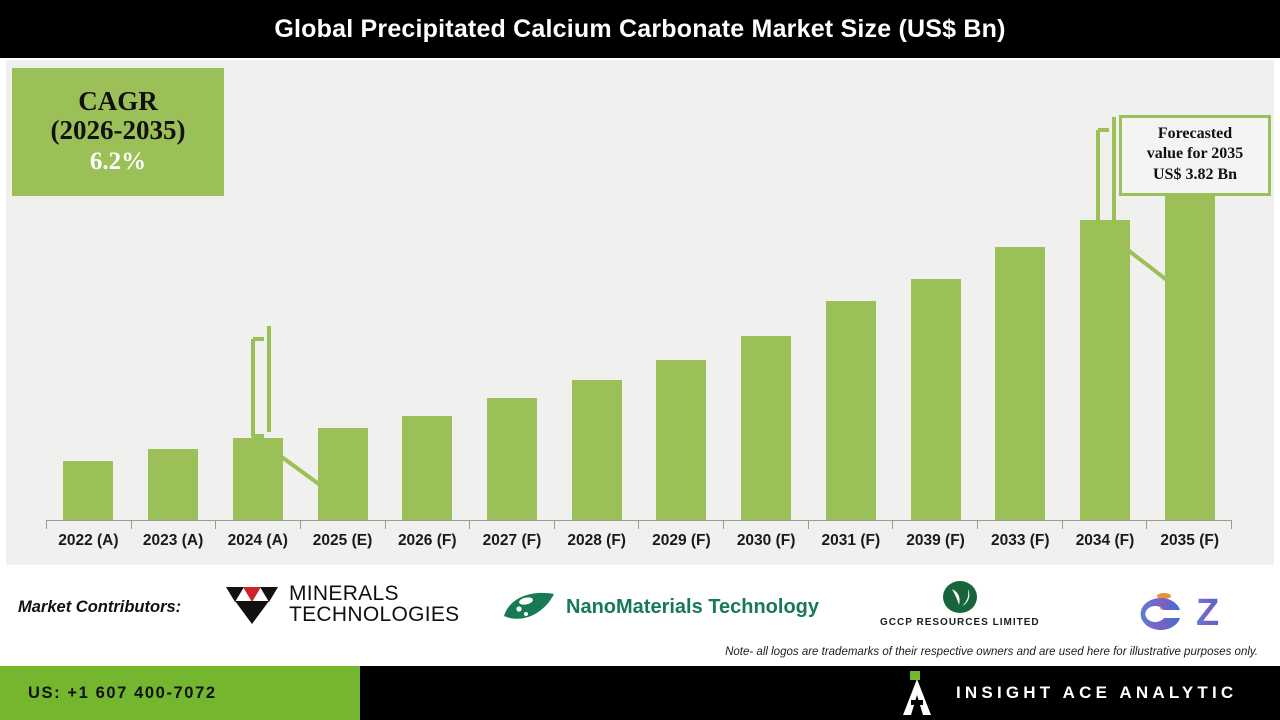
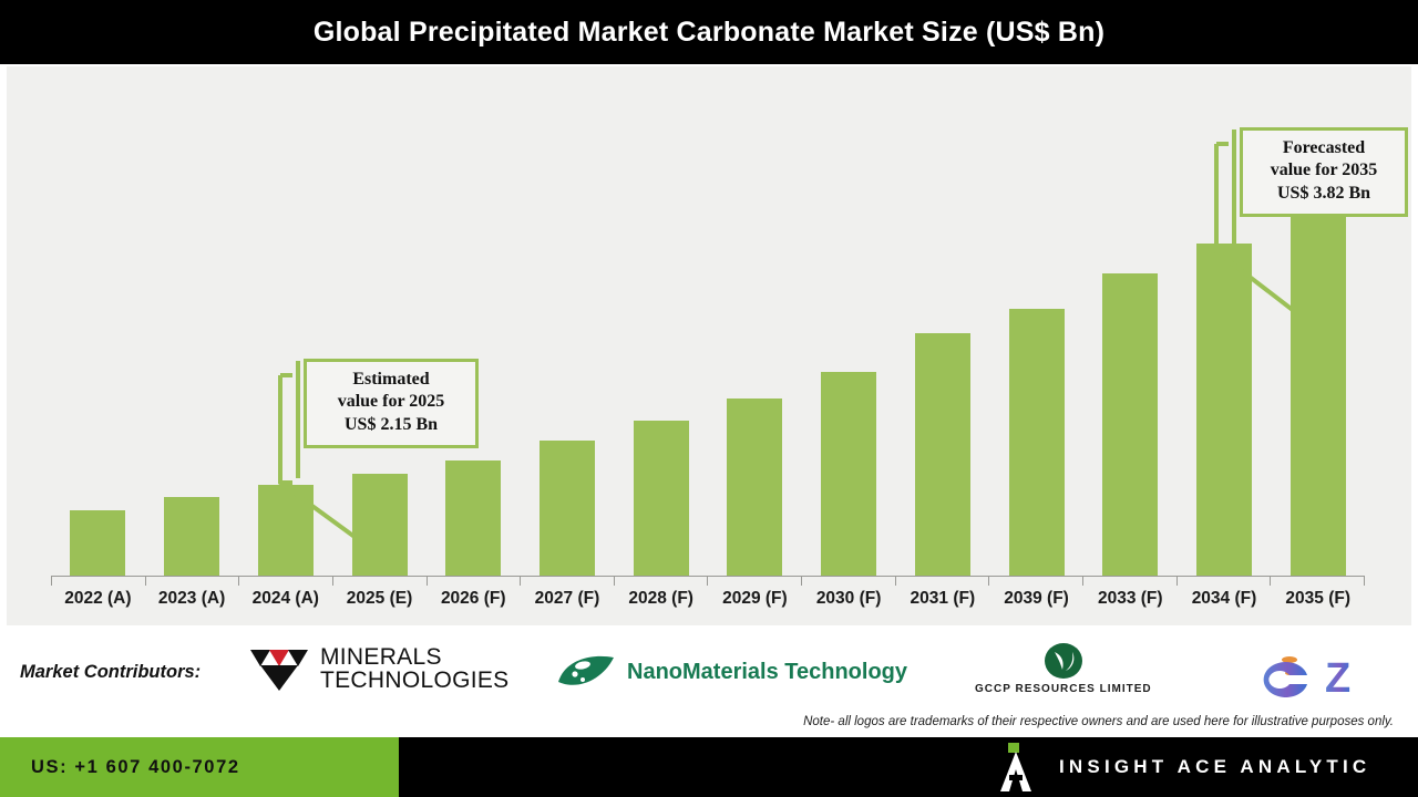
- Global Precipitated Calcium Carbonate Market Size (US$ Bn)
+ Global Precipitated Market Carbonate Market Size (US$ Bn)
- CAGR
- (2026-2035)
- 6.2%
  2022 (A)
  2023 (A)
  2024 (A)
  2025 (E)
  2026 (F)
  2027 (F)
  2028 (F)
  2029 (F)
  2030 (F)
  2031 (F)
  2039 (F)
  2033 (F)
  2034 (F)
  2035 (F)
+ Estimated
+ value for 2025
+ US$ 2.15 Bn
  Forecasted
  value for 2035
  US$ 3.82 Bn
  Market Contributors:
  MINERALS
  TECHNOLOGIES
  NanoMaterials Technology
  GCCP RESOURCES LIMITED
  Z
  Note- all logos are trademarks of their respective owners and are used here for illustrative purposes only.
  US: +1 607 400-7072
  INSIGHT ACE ANALYTIC
